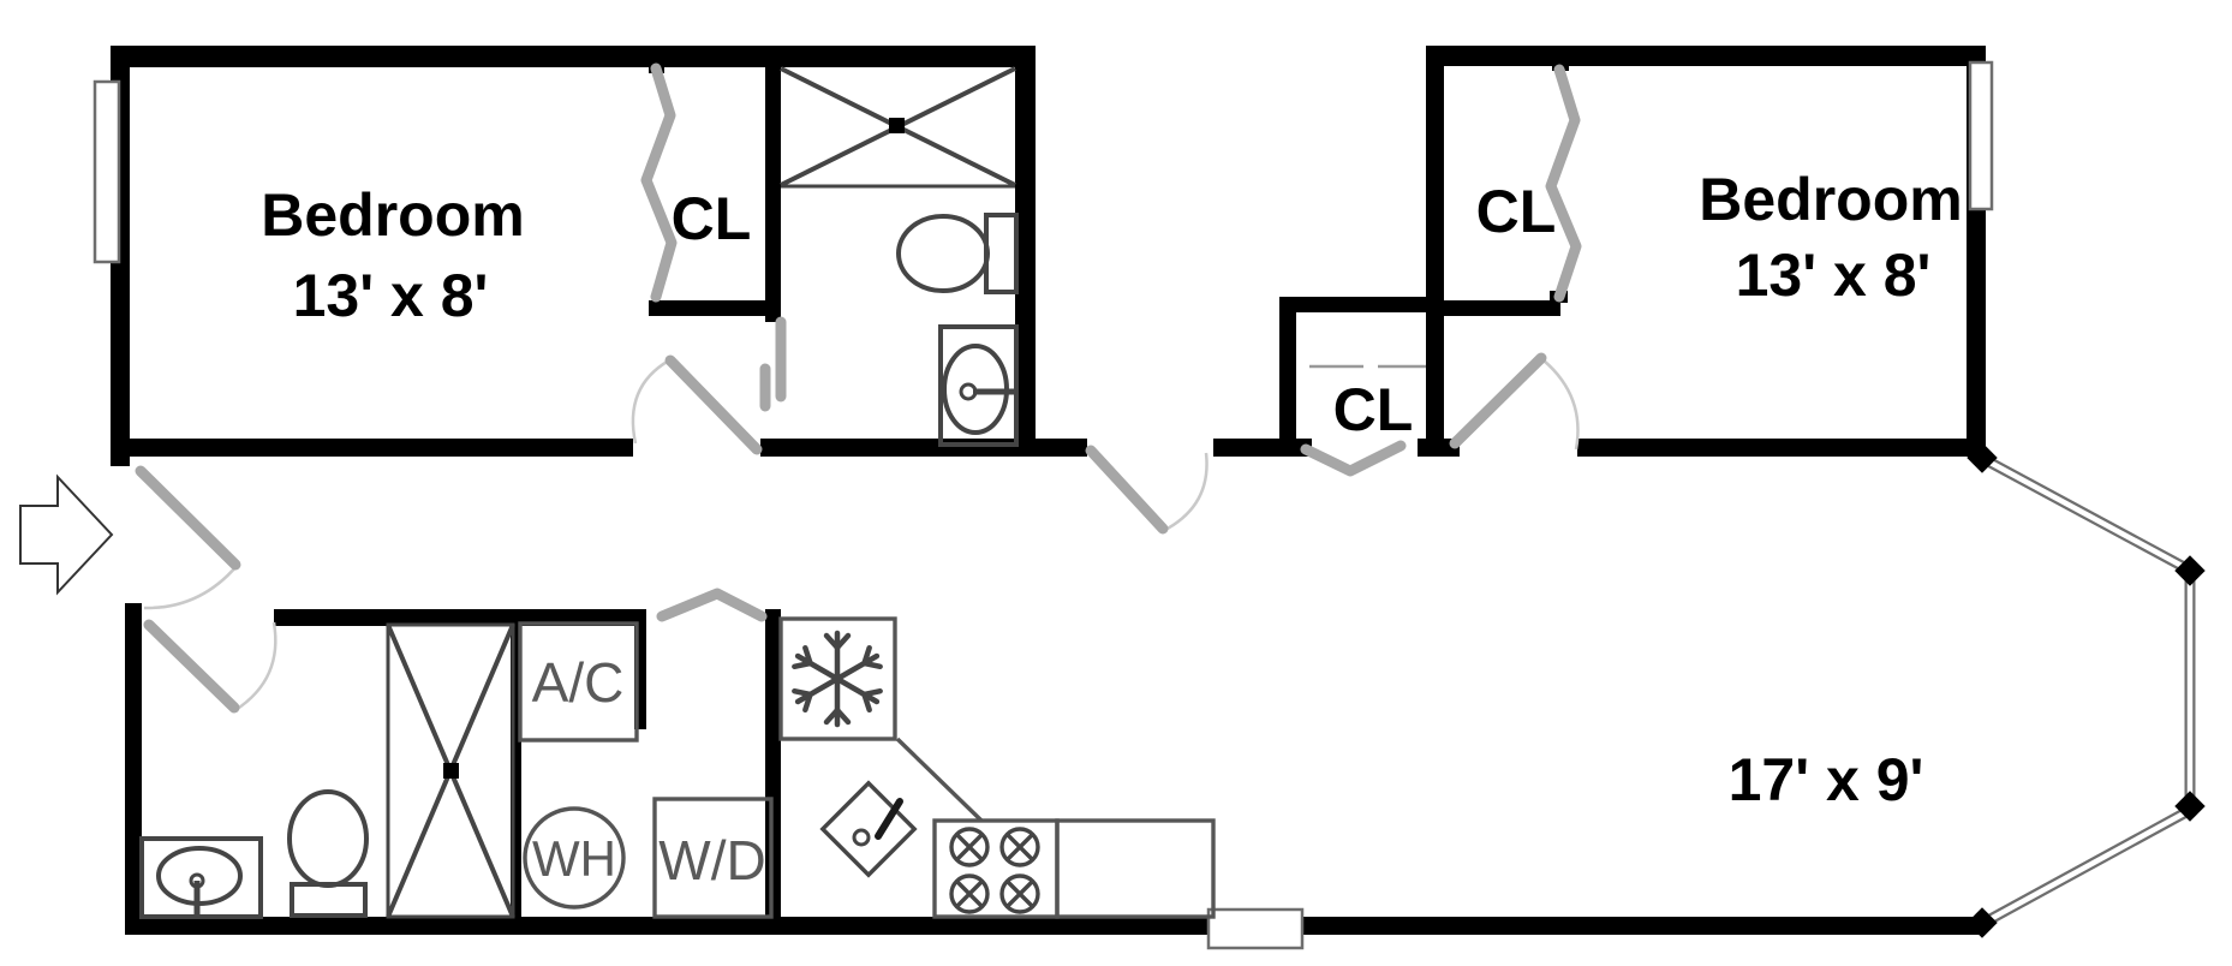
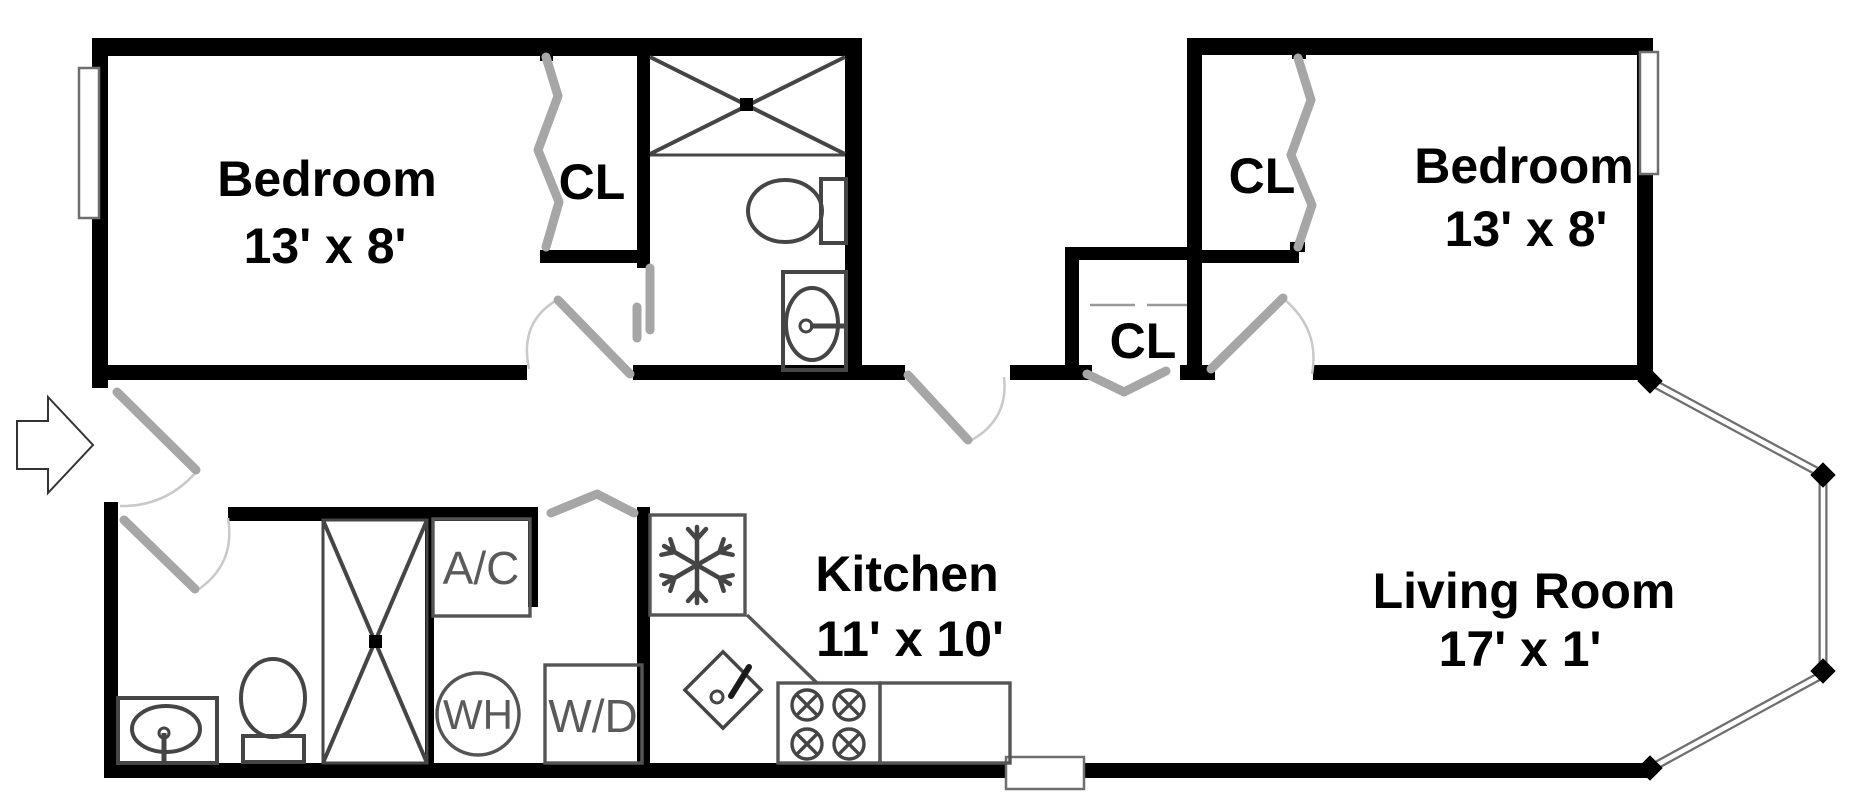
  A/C
  WH
  W/D
  Bedroom
  13' x 8'
  CL
  CL
  CL
  Bedroom
  13' x 8'
+ Kitchen
+ 11' x 10'
+ Living Room
- 17' x 9'
+ 17' x 1'
